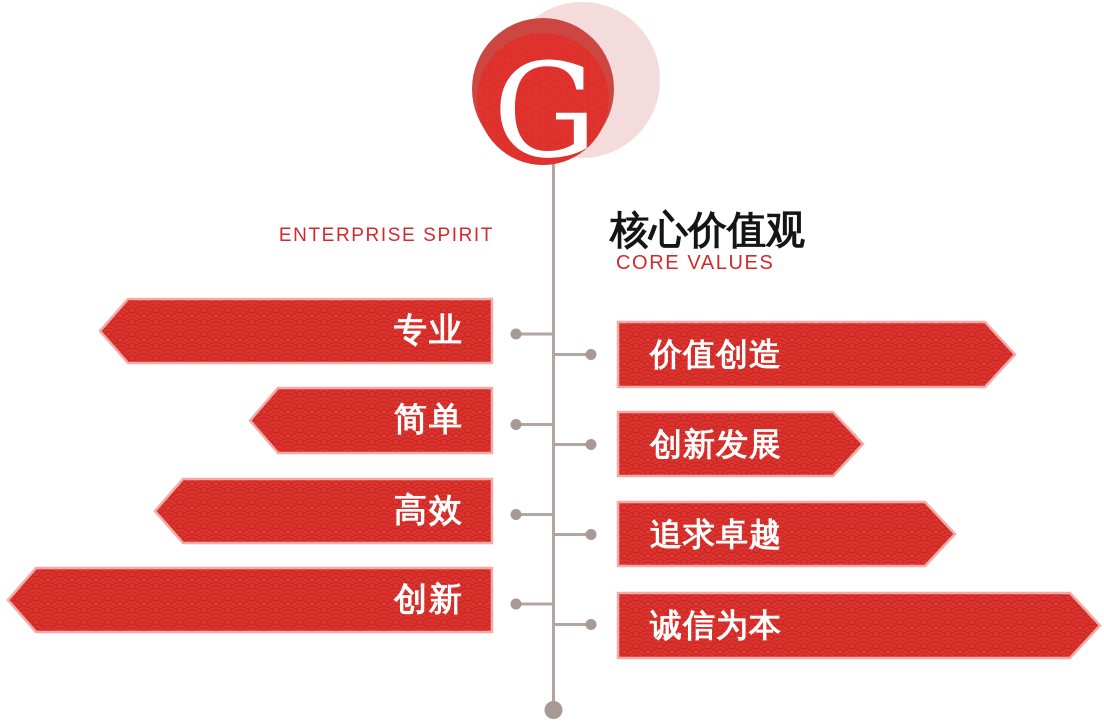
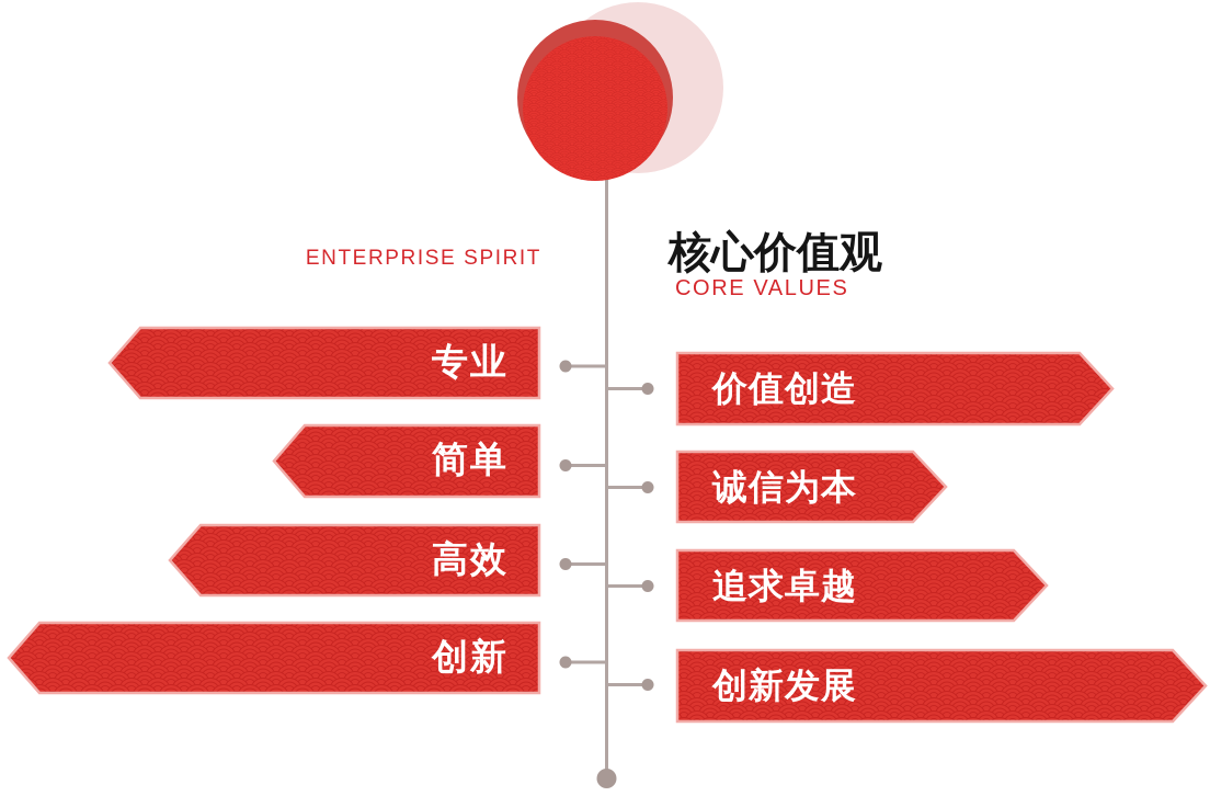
- G
  ENTERPRISE SPIRIT
  核心价值观
  CORE VALUES
  专业
  简单
  高效
  创新
  价值创造
- 创新发展
+ 诚信为本
  追求卓越
- 诚信为本
+ 创新发展
